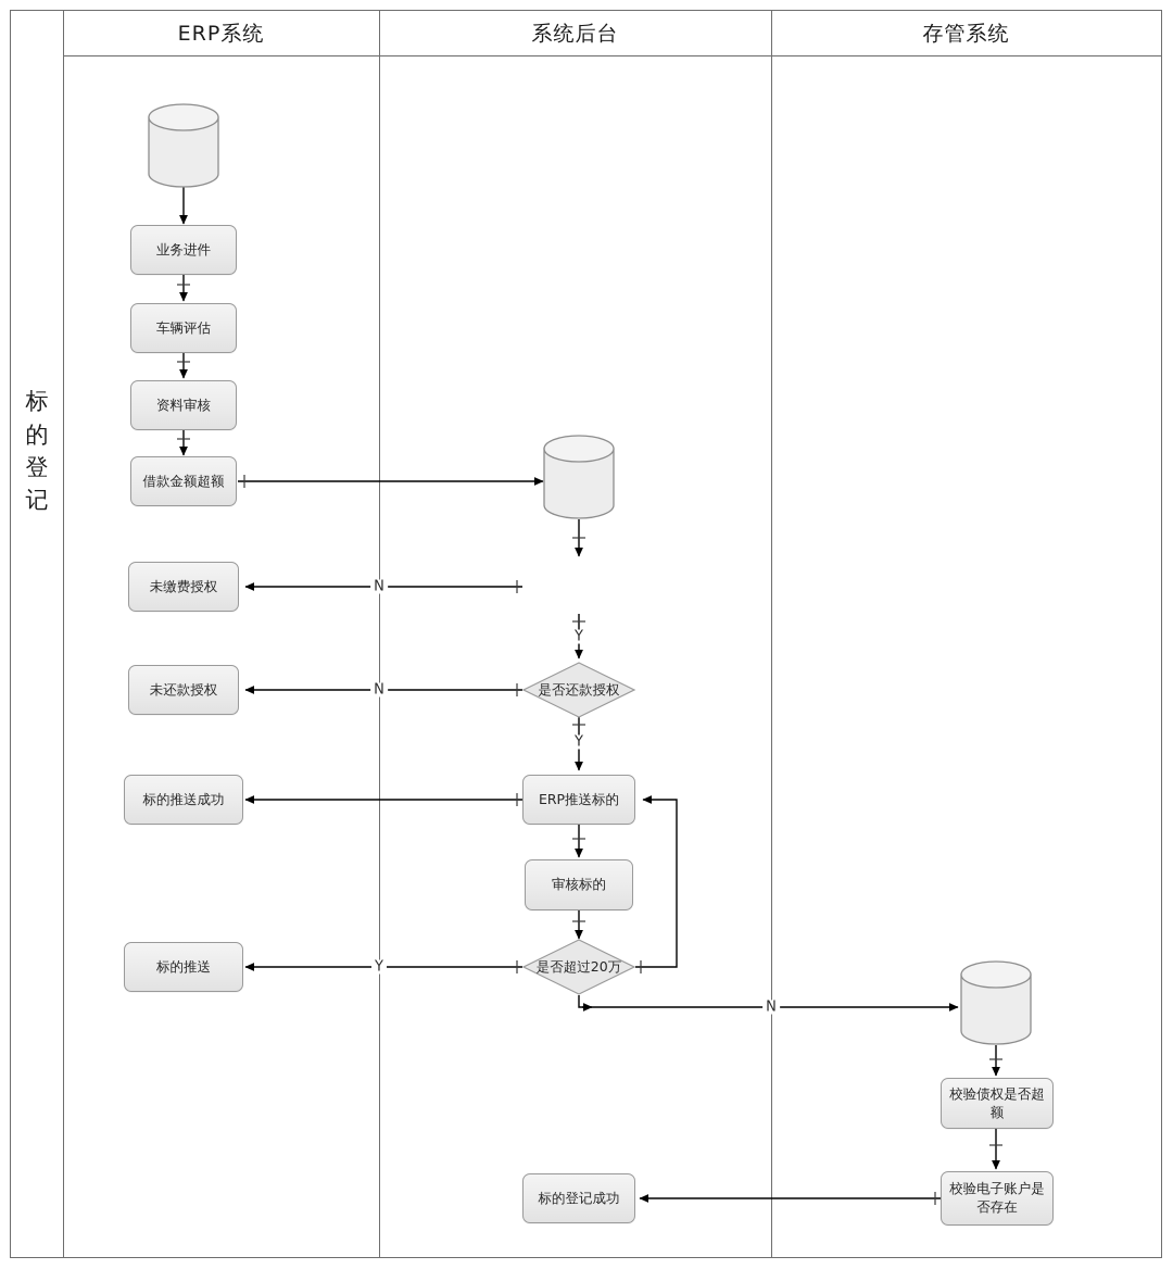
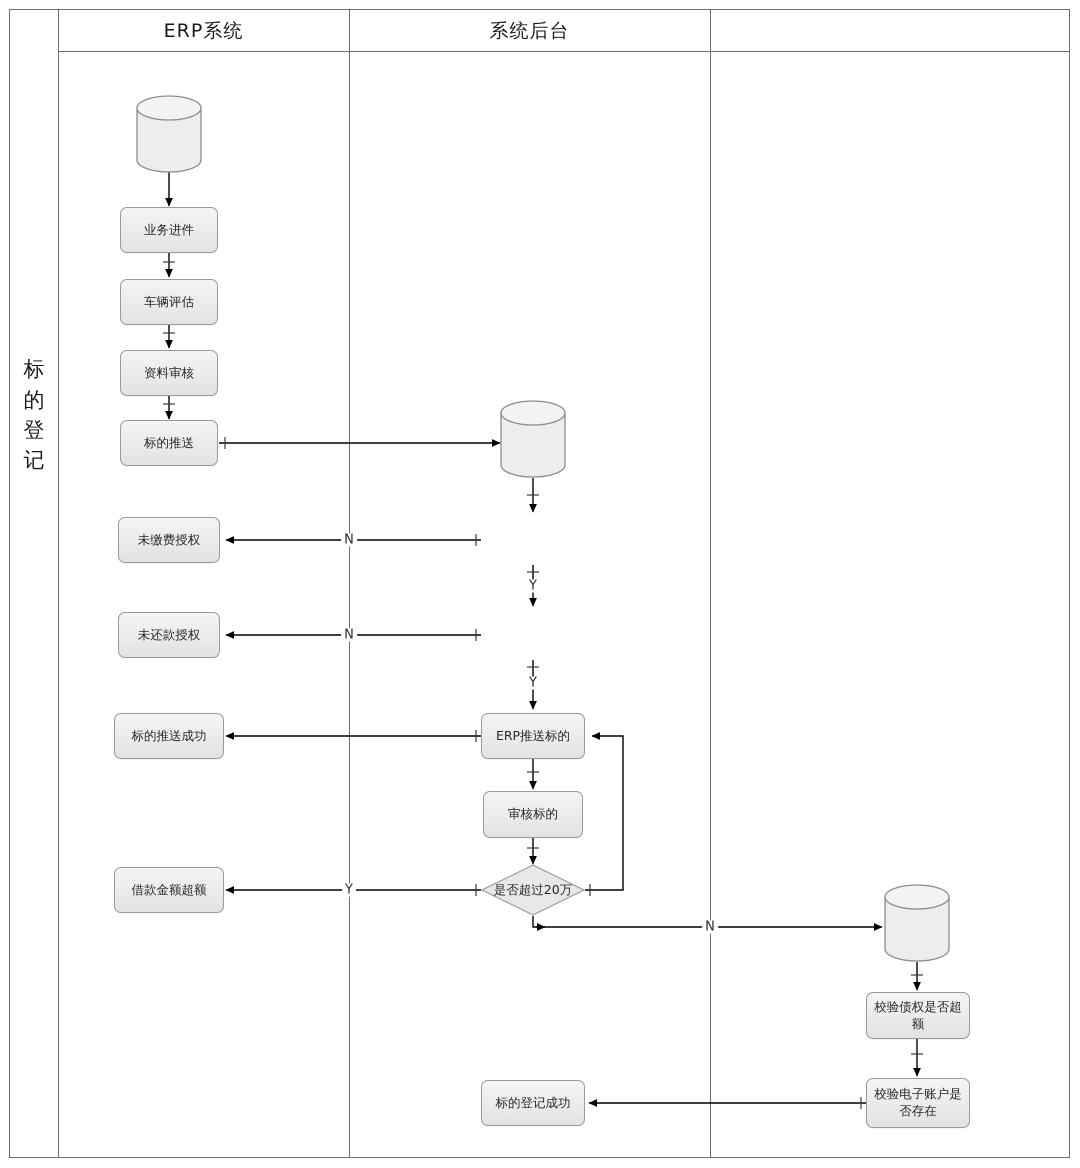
  ERP系统
  系统后台
- 存管系统
  标
  的
  登
  记
  N
  Y
  N
  Y
  Y
  N
  业务进件
  车辆评估
  资料审核
- 借款金额超额
+ 标的推送
  未缴费授权
  未还款授权
  标的推送成功
- 标的推送
+ 借款金额超额
- 是否还款授权
  ERP推送标的
  审核标的
  是否超过20万
  标的登记成功
  校验债权是否超额
  校验电子账户是否存在
